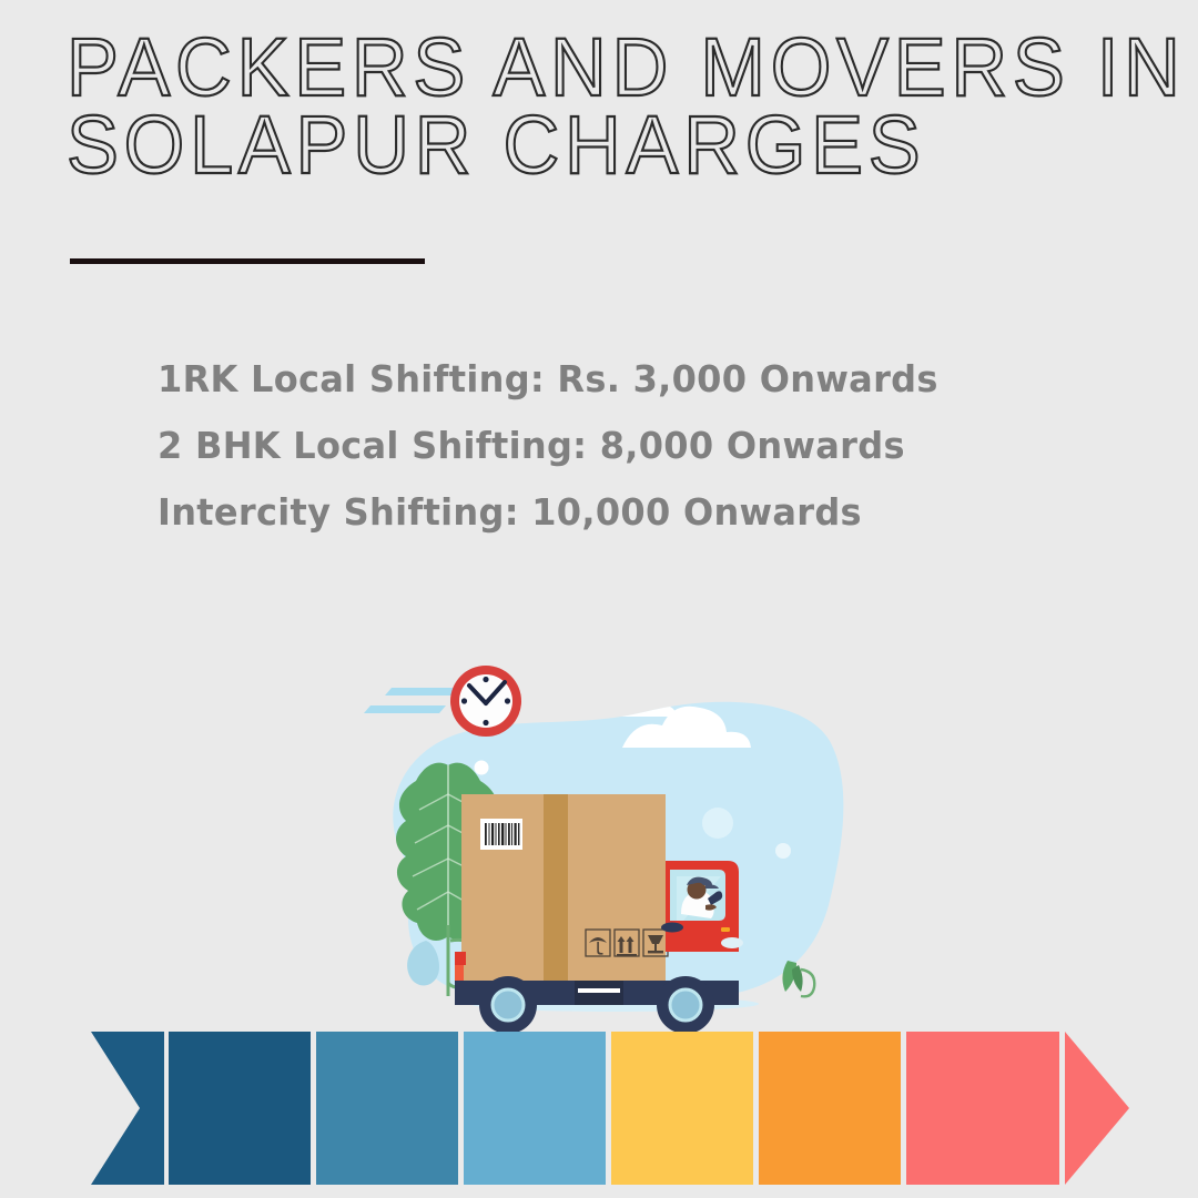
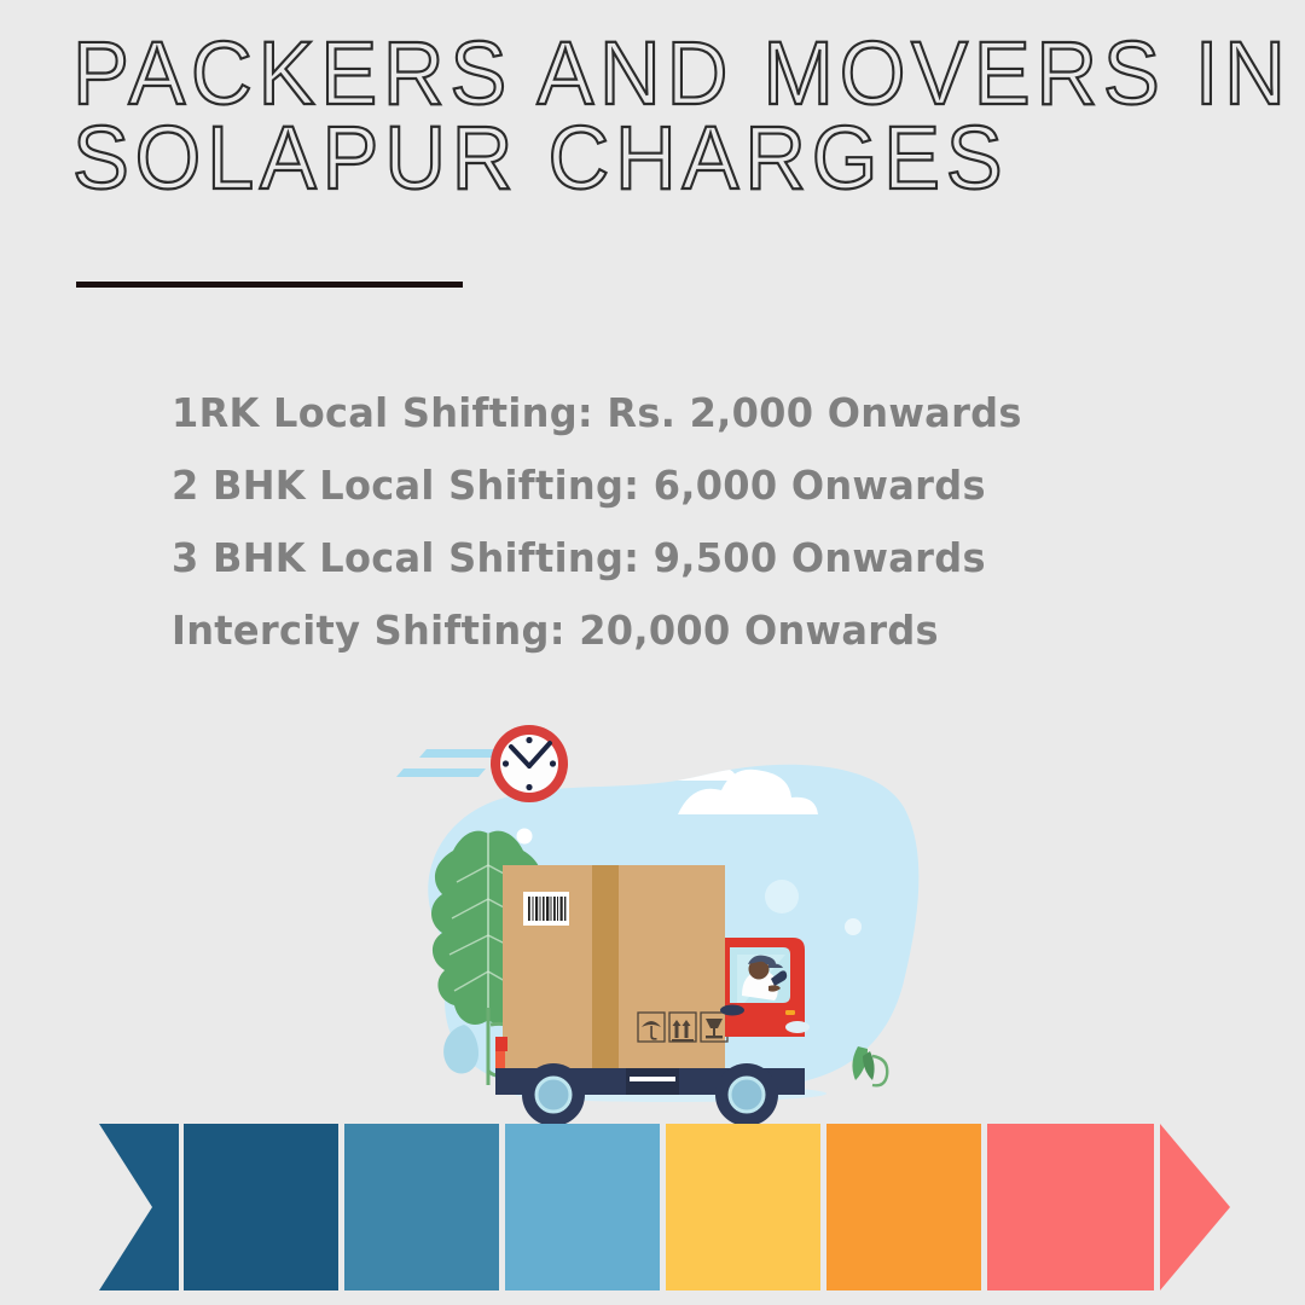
  PACKERS AND MOVERS IN
  SOLAPUR CHARGES
- 1RK Local Shifting: Rs. 3,000 Onwards
+ 1RK Local Shifting: Rs. 2,000 Onwards
- 2 BHK Local Shifting: 8,000 Onwards
+ 2 BHK Local Shifting: 6,000 Onwards
+ 3 BHK Local Shifting: 9,500 Onwards
- Intercity Shifting: 10,000 Onwards
+ Intercity Shifting: 20,000 Onwards
